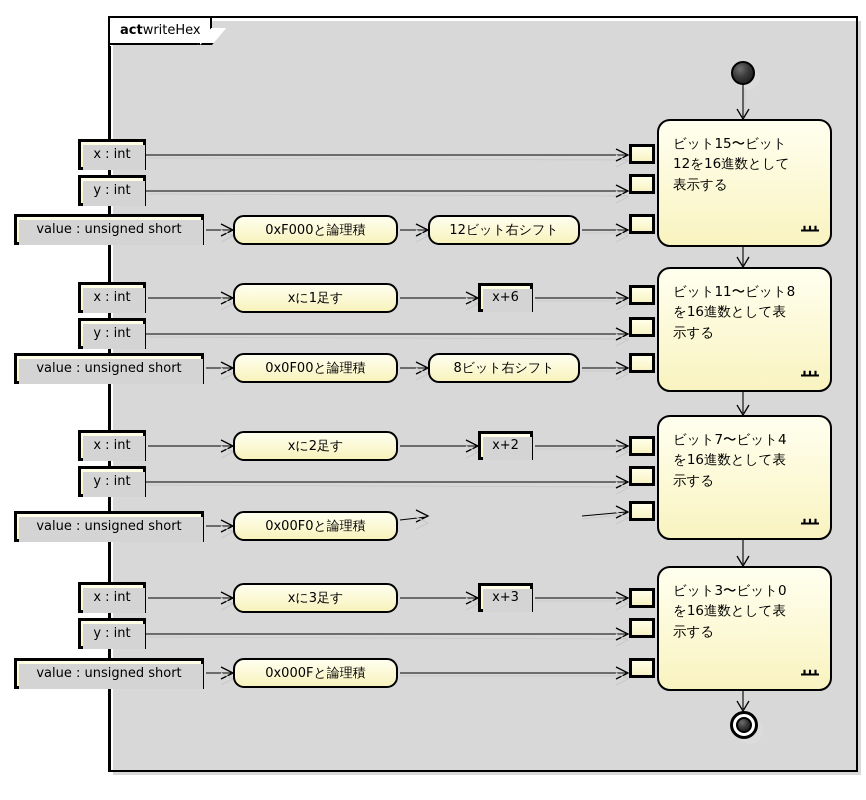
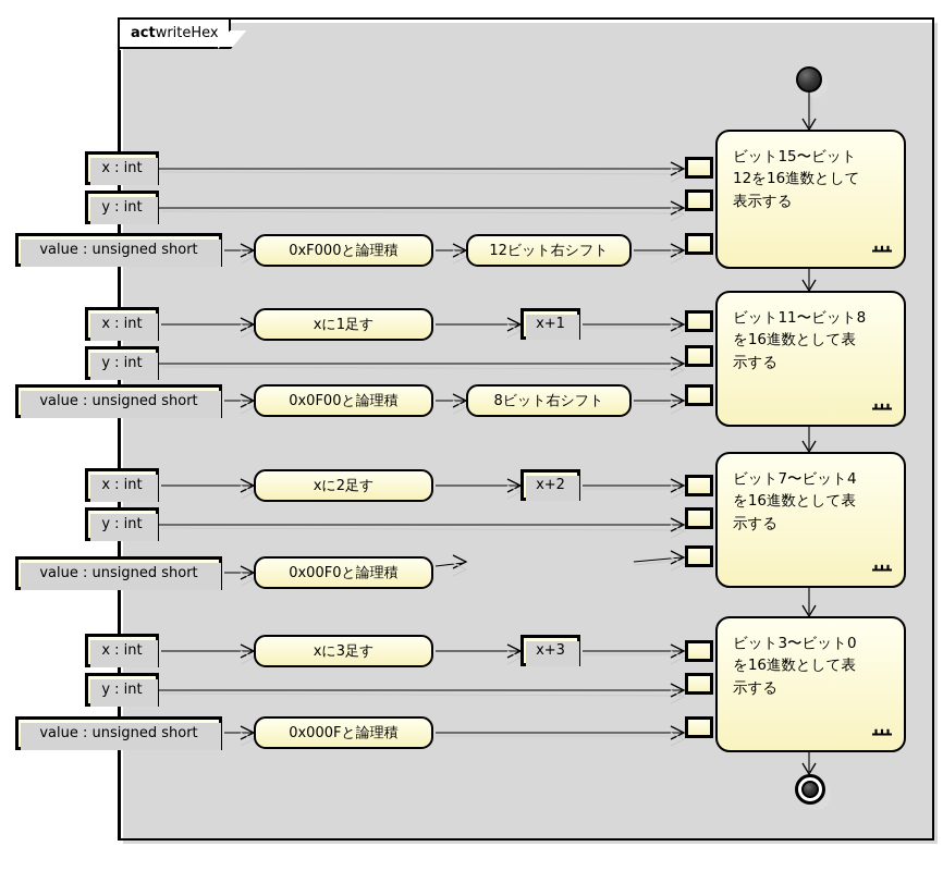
  actwriteHex
  x : int
  y : int
  value : unsigned short
  0xF000と論理積
  12ビット右シフト
  ビット15〜ビット
  12を16進数として
  表示する
  x : int
  y : int
  value : unsigned short
  xに1足す
- x+6
+ x+1
  0x0F00と論理積
  8ビット右シフト
  ビット11〜ビット8
  を16進数として表
  示する
  x : int
  y : int
  value : unsigned short
  xに2足す
  x+2
  0x00F0と論理積
  ビット7〜ビット4
  を16進数として表
  示する
  x : int
  y : int
  value : unsigned short
  xに3足す
  x+3
  0x000Fと論理積
  ビット3〜ビット0
  を16進数として表
  示する
